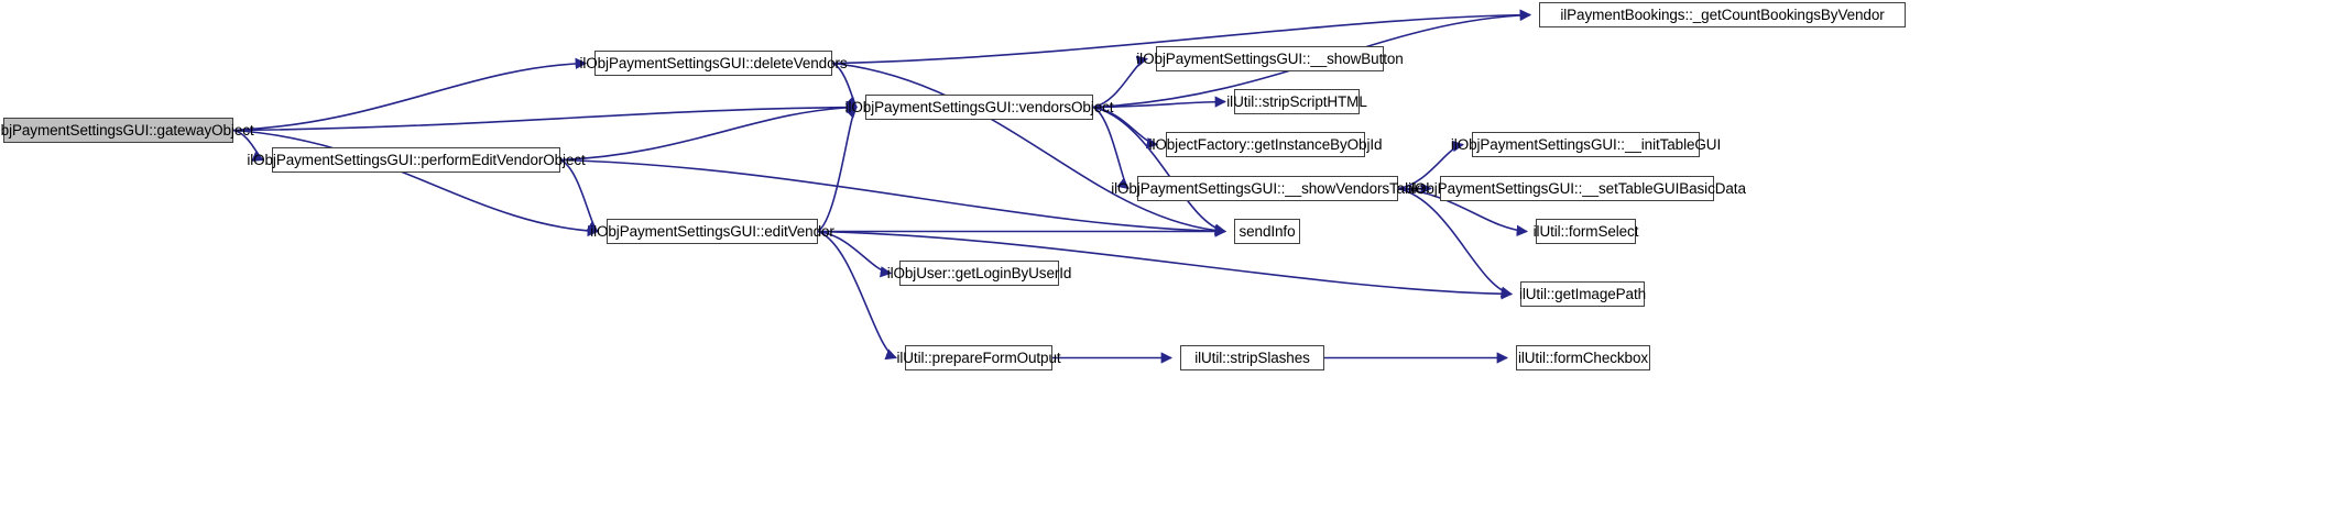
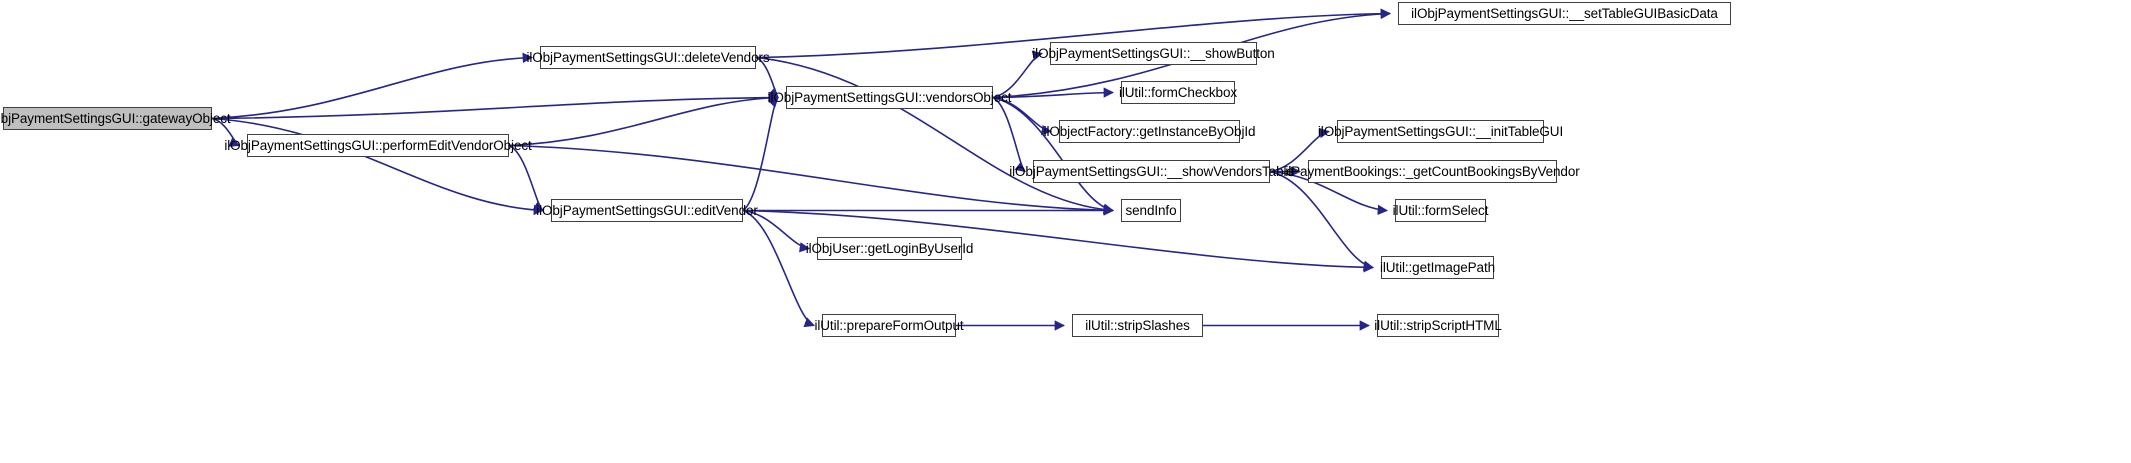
  bjPaymentSettingsGUI::gatewayObject
  ilObjPaymentSettingsGUI::deleteVendors
  ilObjPaymentSettingsGUI::performEditVendorObject
  ilObjPaymentSettingsGUI::vendorsObject
  ilObjPaymentSettingsGUI::editVendor
- ilPaymentBookings::_getCountBookingsByVendor
+ ilObjPaymentSettingsGUI::__setTableGUIBasicData
  ilObjPaymentSettingsGUI::__showButton
- ilUtil::stripScriptHTML
+ ilUtil::formCheckbox
  ilObjectFactory::getInstanceByObjId
  ilObjPaymentSettingsGUI::__initTableGUI
  ilObjPaymentSettingsGUI::__showVendorsTable
- ilObjPaymentSettingsGUI::__setTableGUIBasicData
+ ilPaymentBookings::_getCountBookingsByVendor
  sendInfo
  ilUtil::formSelect
  ilUtil::getImagePath
  ilObjUser::getLoginByUserId
  ilUtil::prepareFormOutput
  ilUtil::stripSlashes
- ilUtil::formCheckbox
+ ilUtil::stripScriptHTML
